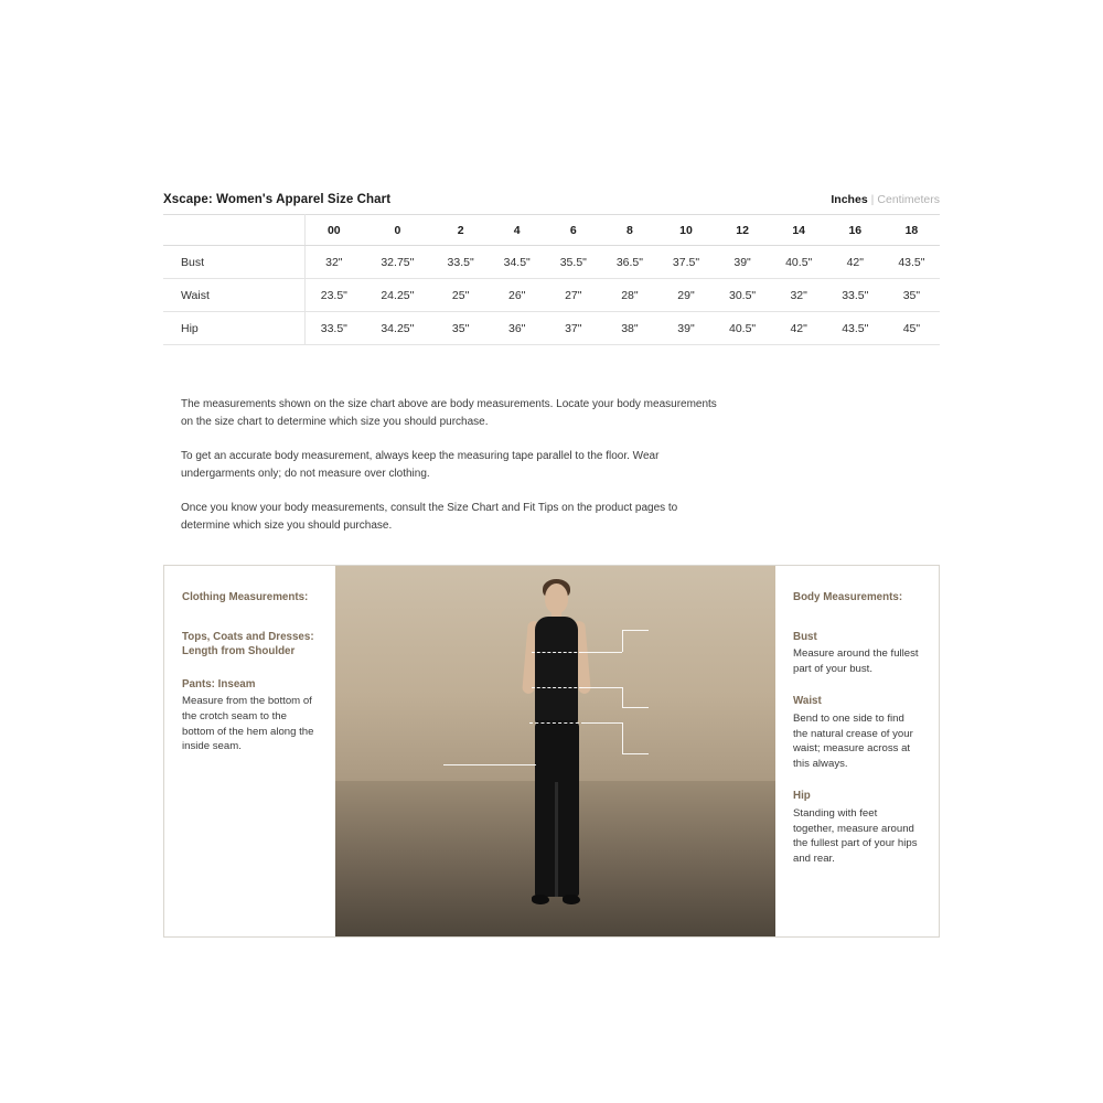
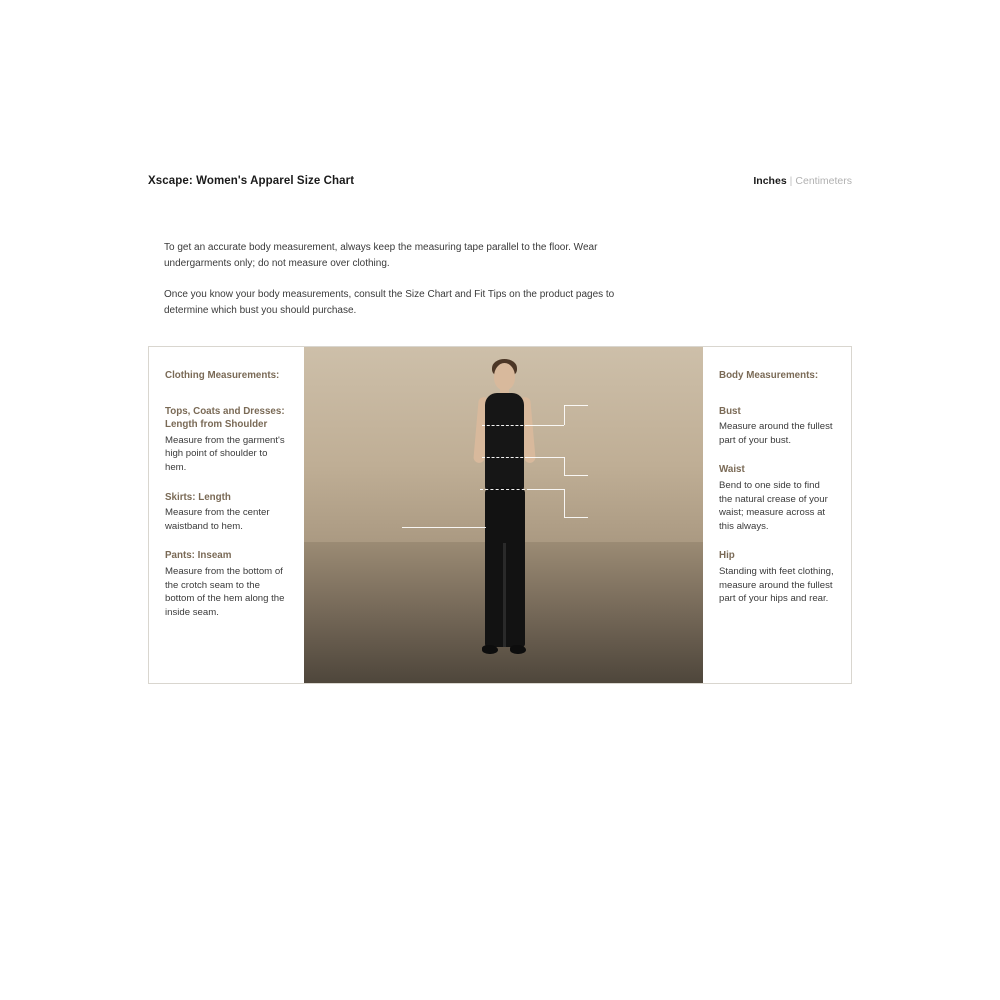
  Xscape: Women's Apparel Size Chart
  Inches | Centimeters
- 	00	0	2	4	6	8	10	12	14	16	18
- Bust	32"	32.75"	33.5"	34.5"	35.5"	36.5"	37.5"	39"	40.5"	42"	43.5"
- Waist	23.5"	24.25"	25"	26"	27"	28"	29"	30.5"	32"	33.5"	35"
- Hip	33.5"	34.25"	35"	36"	37"	38"	39"	40.5"	42"	43.5"	45"
- The measurements shown on the size chart above are body measurements. Locate your body measurements on the size chart to determine which size you should purchase.
  To get an accurate body measurement, always keep the measuring tape parallel to the floor. Wear undergarments only; do not measure over clothing.
- Once you know your body measurements, consult the Size Chart and Fit Tips on the product pages to determine which size you should purchase.
+ Once you know your body measurements, consult the Size Chart and Fit Tips on the product pages to determine which bust you should purchase.
  Clothing Measurements:
  Tops, Coats and Dresses: Length from Shoulder
+ Measure from the garment's high point of shoulder to hem.
+ Skirts: Length
+ Measure from the center waistband to hem.
  Pants: Inseam
  Measure from the bottom of the crotch seam to the bottom of the hem along the inside seam.
  Body Measurements:
  Bust
  Measure around the fullest part of your bust.
  Waist
  Bend to one side to find the natural crease of your waist; measure across at this always.
  Hip
- Standing with feet together, measure around the fullest part of your hips and rear.
+ Standing with feet clothing, measure around the fullest part of your hips and rear.
